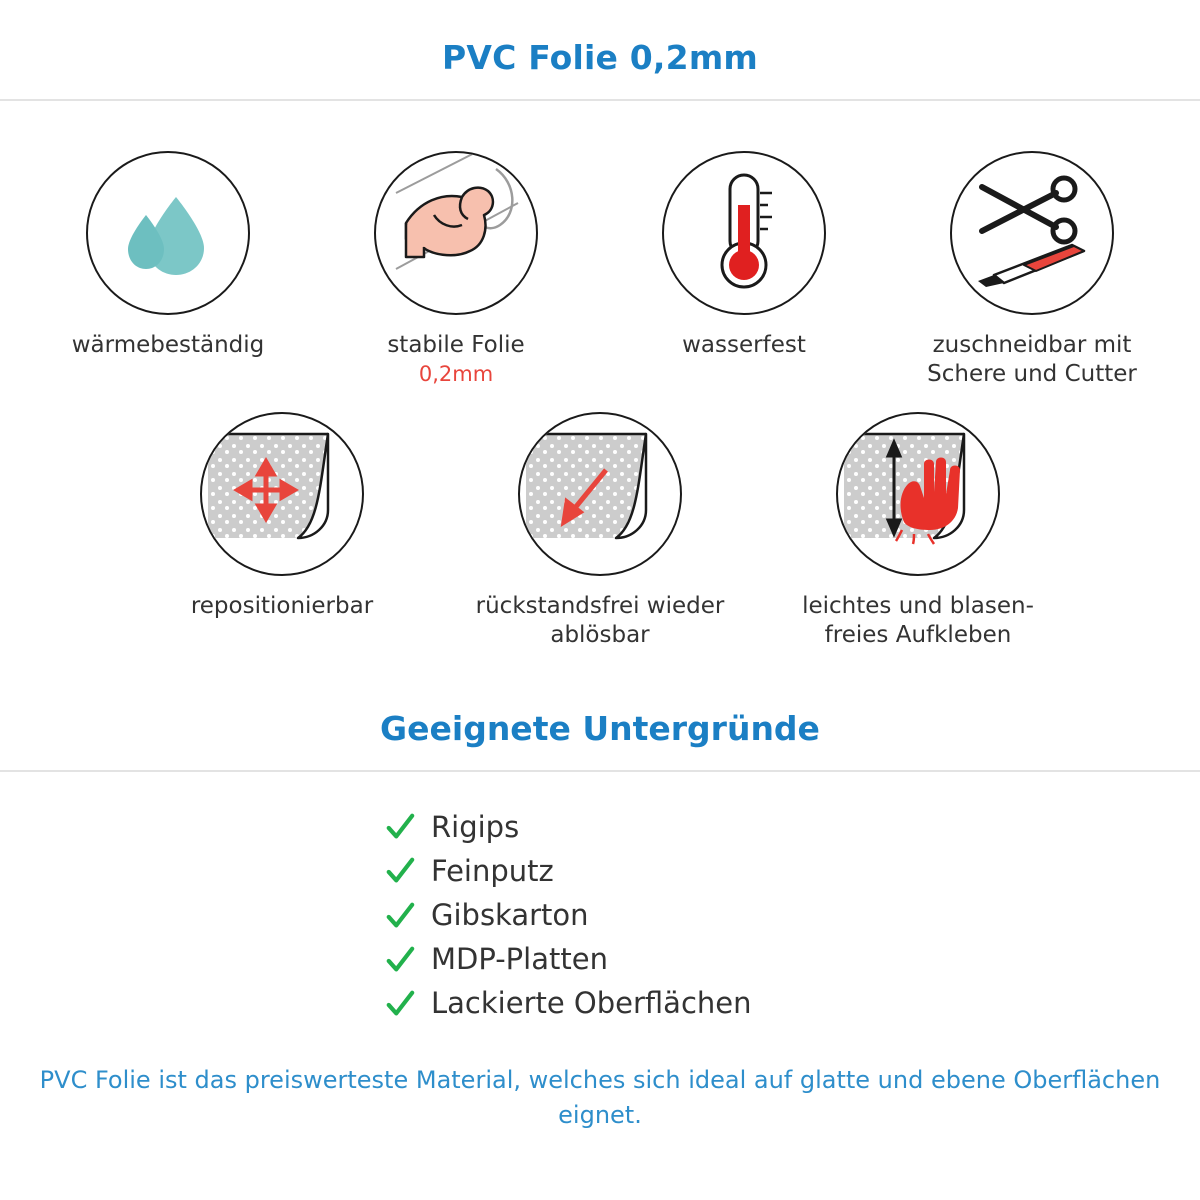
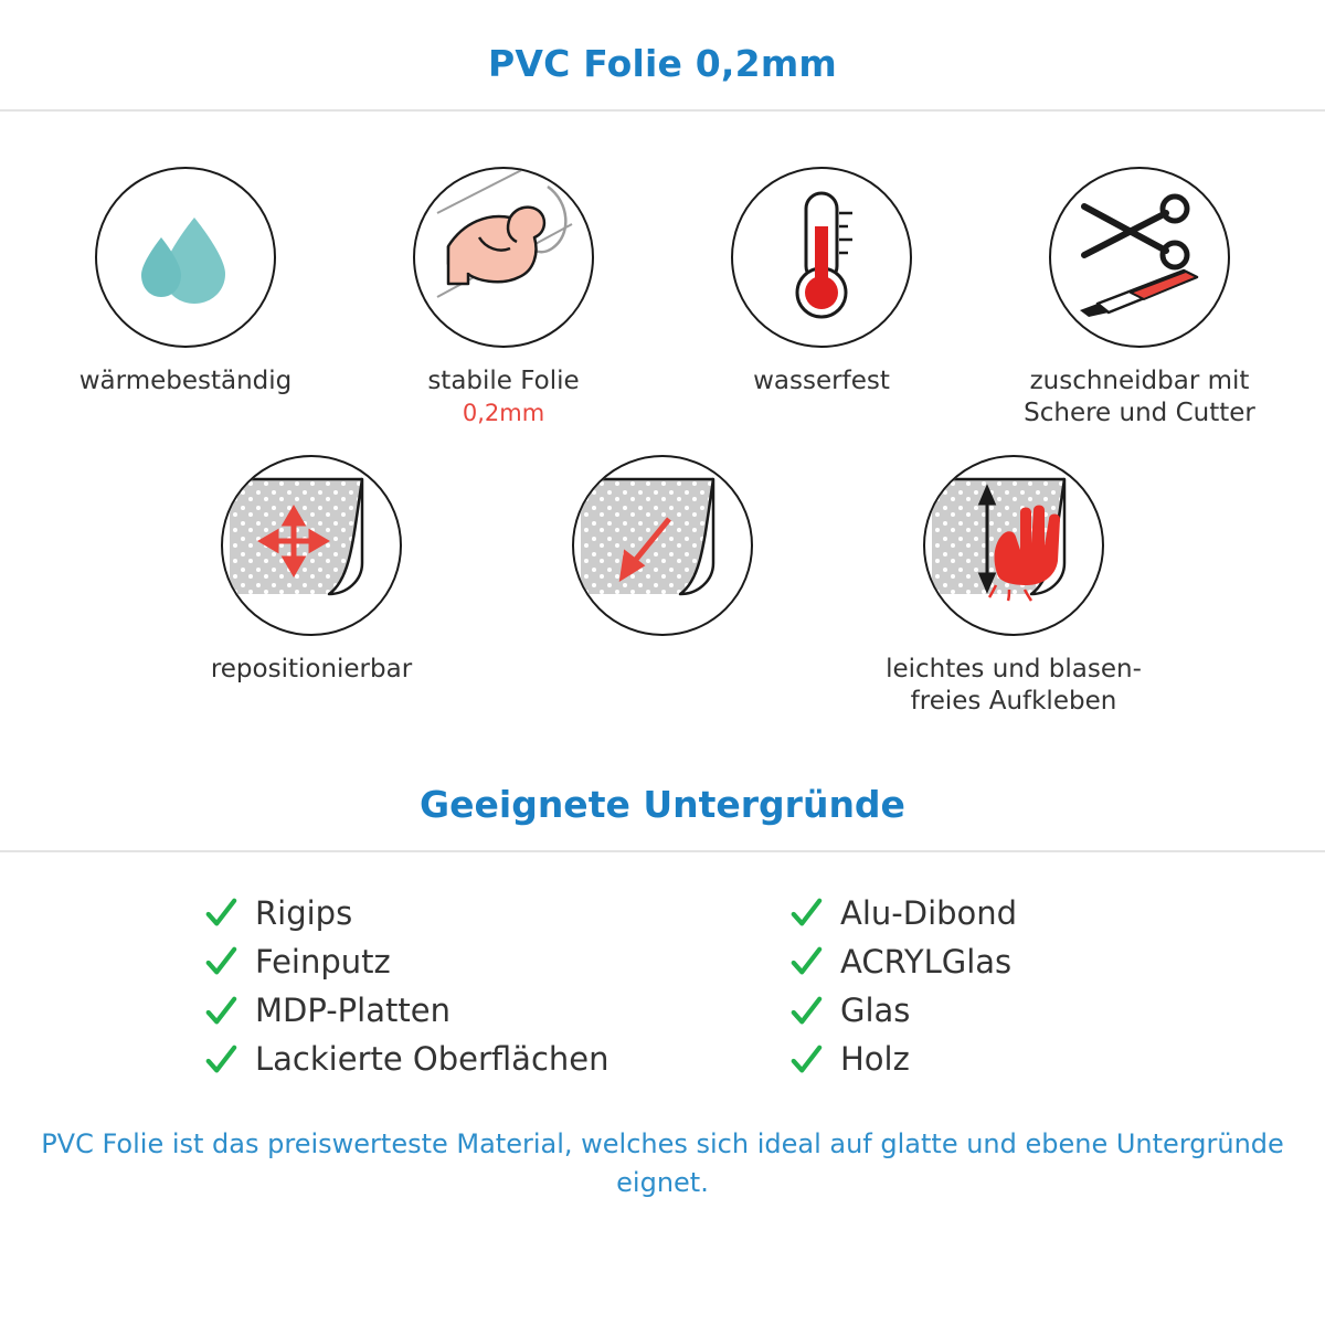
  PVC Folie 0,2mm
  wärmebeständig
  stabile Folie
  0,2mm
  wasserfest
  zuschneidbar mit Schere und Cutter
  repositionierbar
- rückstandsfrei wieder ablösbar
  leichtes und blasen- freies Aufkleben
  Geeignete Untergründe
  Rigips
  Feinputz
- Gibskarton
  MDP-Platten
  Lackierte Oberflächen
+ Alu-Dibond
+ ACRYLGlas
+ Glas
+ Holz
- PVC Folie ist das preiswerteste Material, welches sich ideal auf glatte und ebene Oberflächen eignet.
+ PVC Folie ist das preiswerteste Material, welches sich ideal auf glatte und ebene Untergründe eignet.
